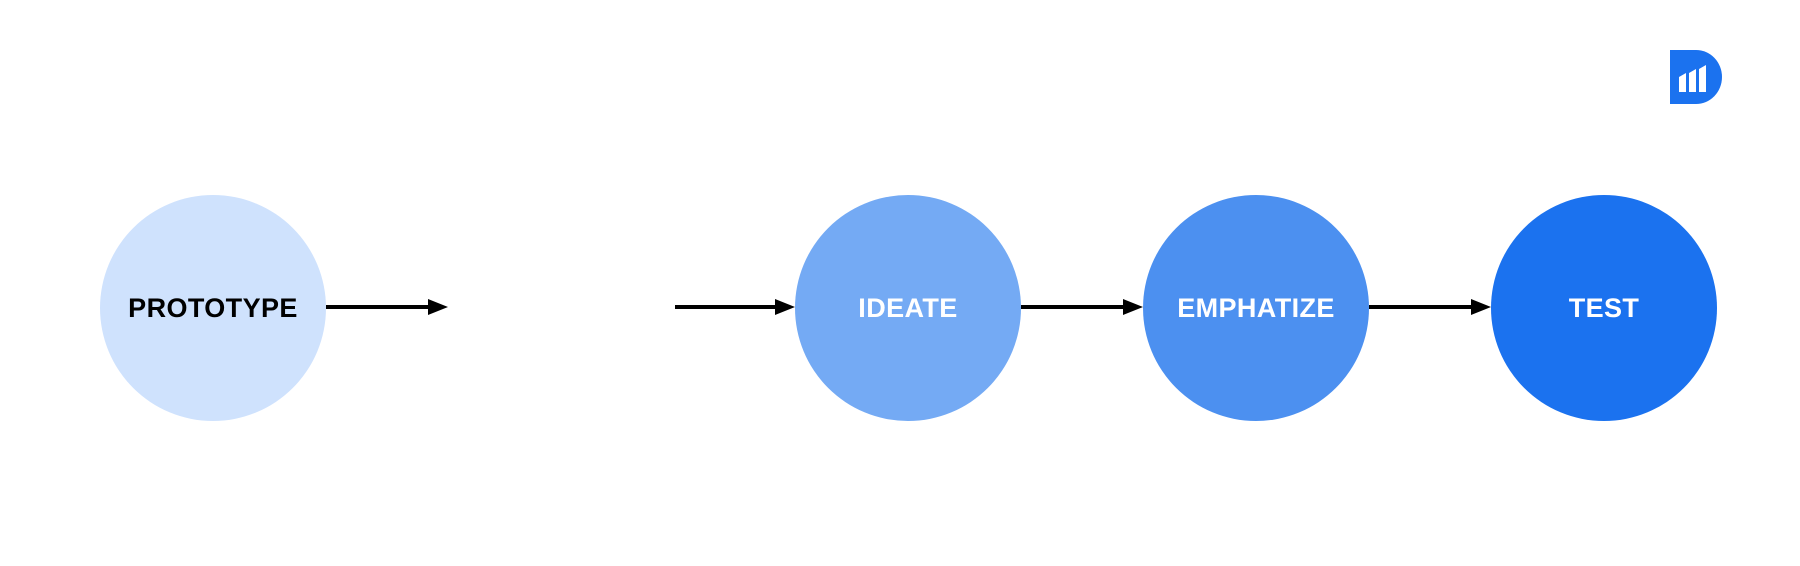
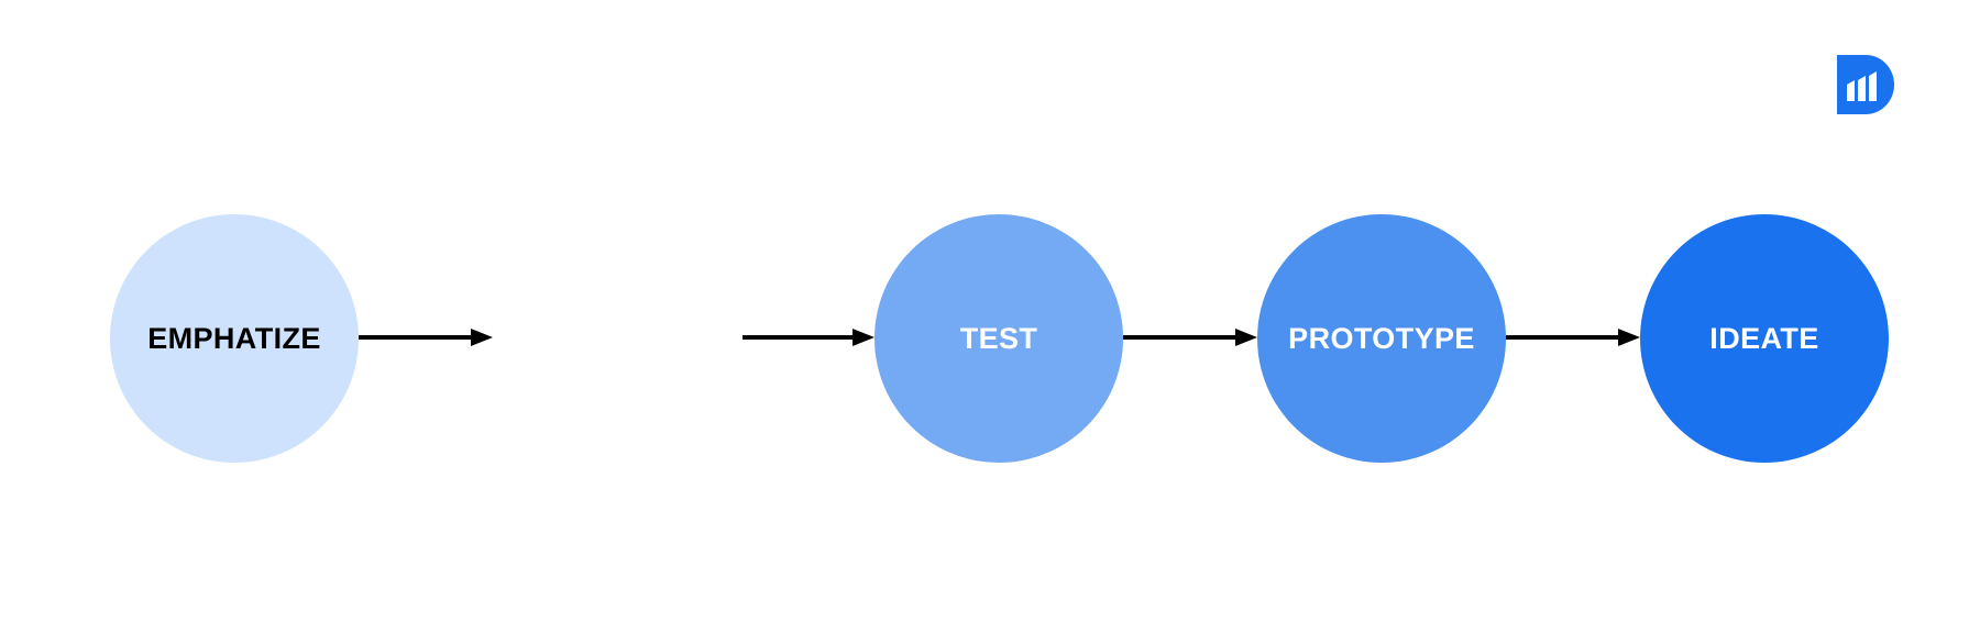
- PROTOTYPE
+ EMPHATIZE
- IDEATE
+ TEST
- EMPHATIZE
+ PROTOTYPE
- TEST
+ IDEATE
